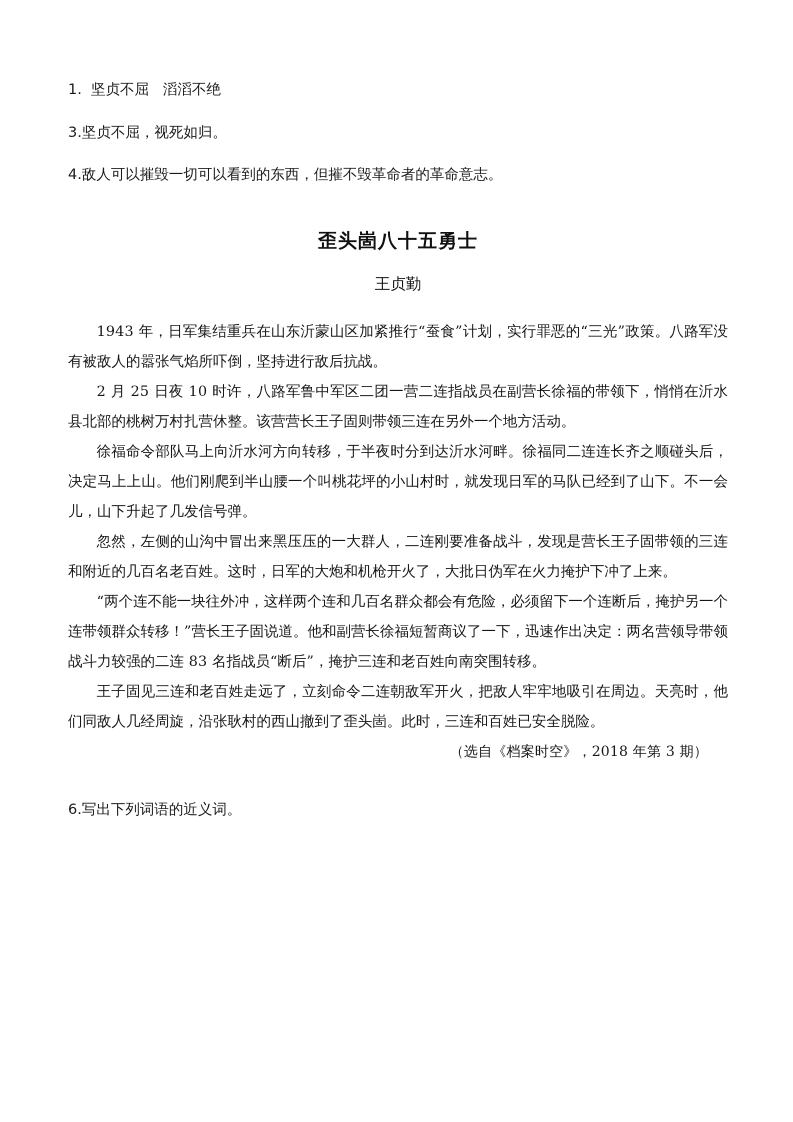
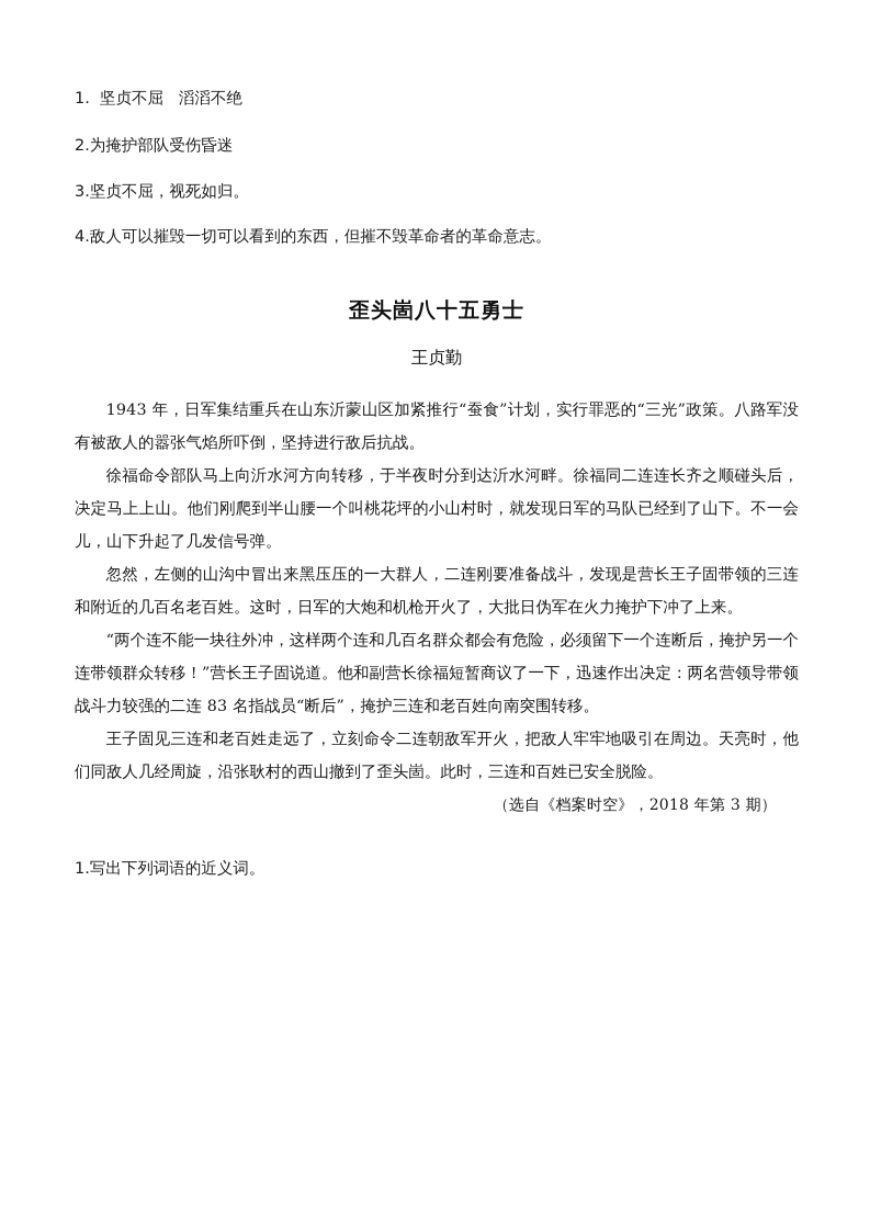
  1. 坚贞不屈 滔滔不绝
+ 2.为掩护部队受伤昏迷
  3.坚贞不屈，视死如归。
  4.敌人可以摧毁一切可以看到的东西，但摧不毁革命者的革命意志。
  歪头崮八十五勇士
  王贞勤
  1943 年，日军集结重兵在山东沂蒙山区加紧推行“蚕食”计划，实行罪恶的“三光”政策。八路军没有被敌人的嚣张气焰所吓倒，坚持进行敌后抗战。
- 2 月 25 日夜 10 时许，八路军鲁中军区二团一营二连指战员在副营长徐福的带领下，悄悄在沂水县北部的桃树万村扎营休整。该营营长王子固则带领三连在另外一个地方活动。
  徐福命令部队马上向沂水河方向转移，于半夜时分到达沂水河畔。徐福同二连连长齐之顺碰头后，决定马上上山。他们刚爬到半山腰一个叫桃花坪的小山村时，就发现日军的马队已经到了山下。不一会儿，山下升起了几发信号弹。
  忽然，左侧的山沟中冒出来黑压压的一大群人，二连刚要准备战斗，发现是营长王子固带领的三连和附近的几百名老百姓。这时，日军的大炮和机枪开火了，大批日伪军在火力掩护下冲了上来。
  “两个连不能一块往外冲，这样两个连和几百名群众都会有危险，必须留下一个连断后，掩护另一个连带领群众转移！”营长王子固说道。他和副营长徐福短暂商议了一下，迅速作出决定：两名营领导带领战斗力较强的二连 83 名指战员“断后”，掩护三连和老百姓向南突围转移。
  王子固见三连和老百姓走远了，立刻命令二连朝敌军开火，把敌人牢牢地吸引在周边。天亮时，他们同敌人几经周旋，沿张耿村的西山撤到了歪头崮。此时，三连和百姓已安全脱险。
  （选自《档案时空》，2018 年第 3 期）
- 6.写出下列词语的近义词。
+ 1.写出下列词语的近义词。
